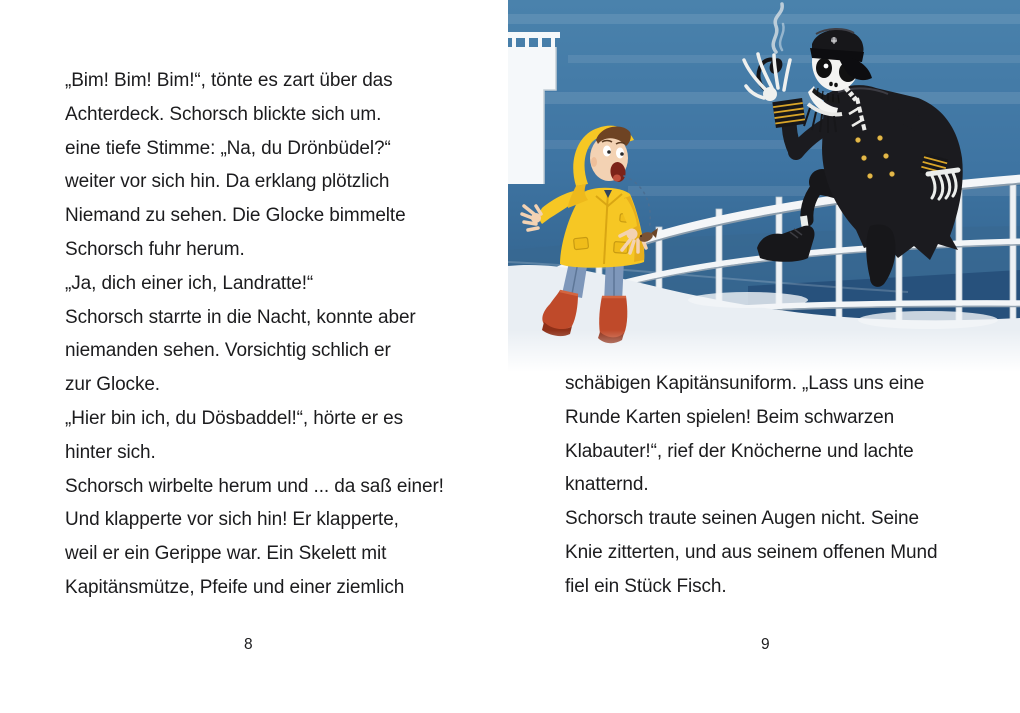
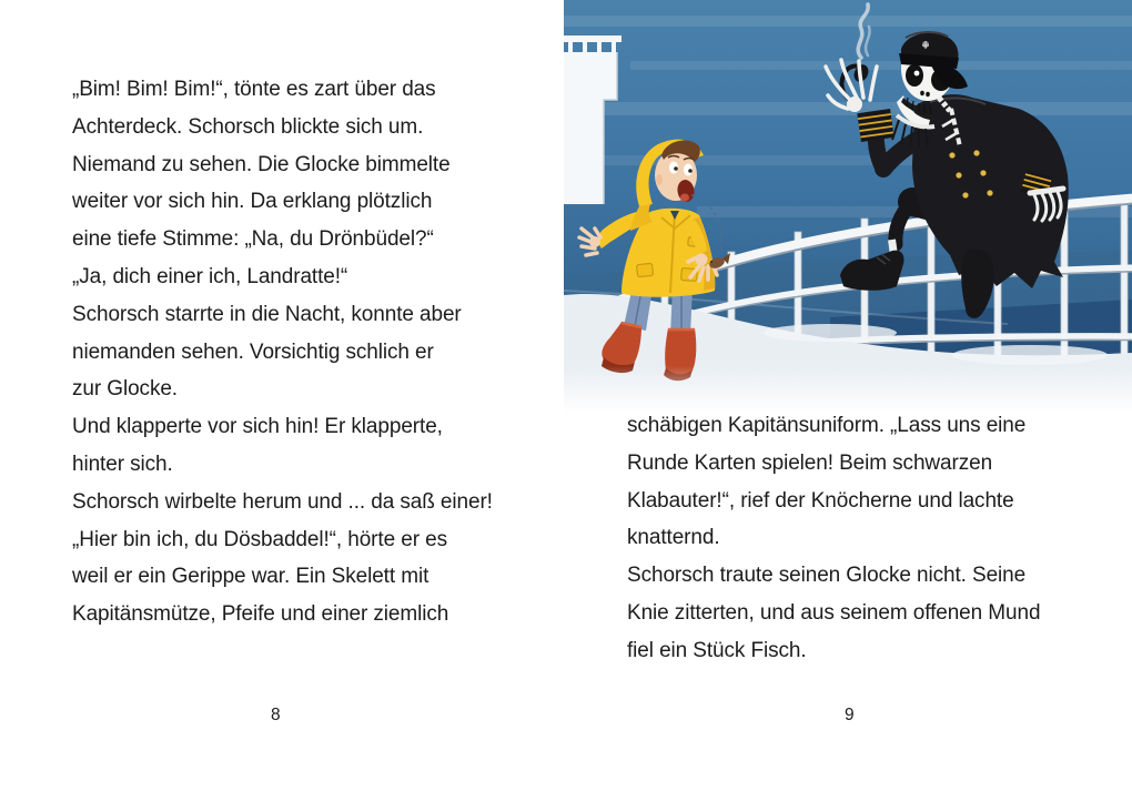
  „Bim! Bim! Bim!“, tönte es zart über das
  Achterdeck. Schorsch blickte sich um.
- eine tiefe Stimme: „Na, du Drönbüdel?“
+ Niemand zu sehen. Die Glocke bimmelte
  weiter vor sich hin. Da erklang plötzlich
- Niemand zu sehen. Die Glocke bimmelte
+ eine tiefe Stimme: „Na, du Drönbüdel?“
- Schorsch fuhr herum.
  „Ja, dich einer ich, Landratte!“
  Schorsch starrte in die Nacht, konnte aber
  niemanden sehen. Vorsichtig schlich er
  zur Glocke.
- „Hier bin ich, du Dösbaddel!“, hörte er es
+ Und klapperte vor sich hin! Er klapperte,
  hinter sich.
  Schorsch wirbelte herum und ... da saß einer!
- Und klapperte vor sich hin! Er klapperte,
+ „Hier bin ich, du Dösbaddel!“, hörte er es
  weil er ein Gerippe war. Ein Skelett mit
  Kapitänsmütze, Pfeife und einer ziemlich
  schäbigen Kapitänsuniform. „Lass uns eine
  Runde Karten spielen! Beim schwarzen
  Klabauter!“, rief der Knöcherne und lachte
  knatternd.
- Schorsch traute seinen Augen nicht. Seine
+ Schorsch traute seinen Glocke nicht. Seine
  Knie zitterten, und aus seinem offenen Mund
  fiel ein Stück Fisch.
  8
  9
